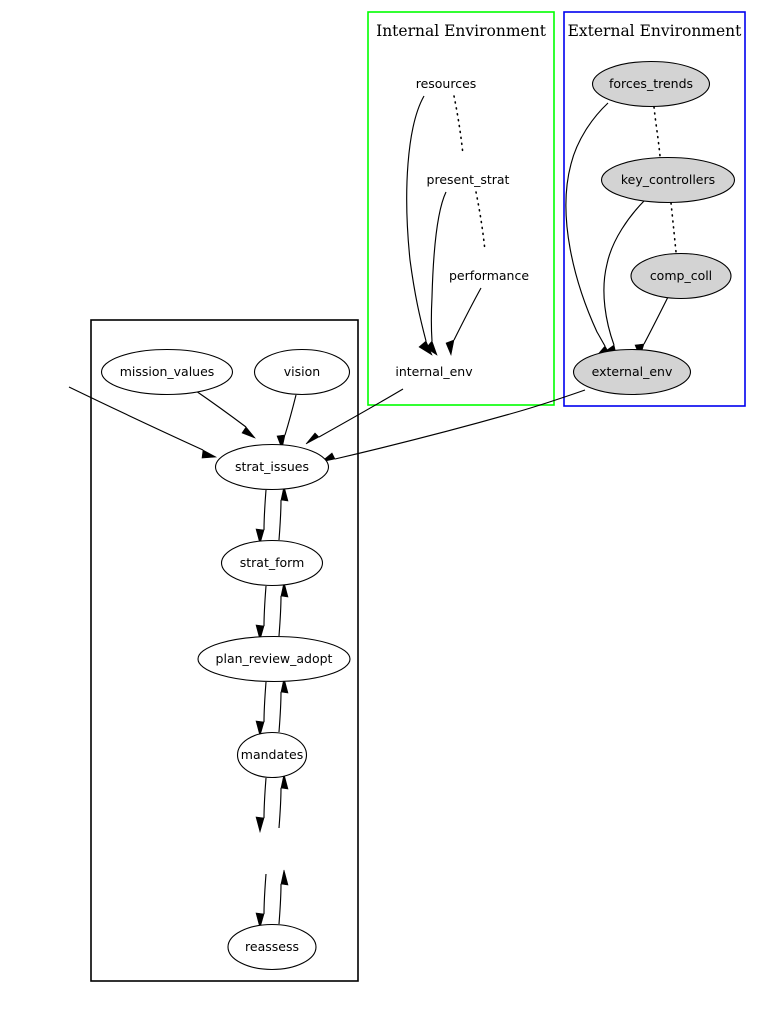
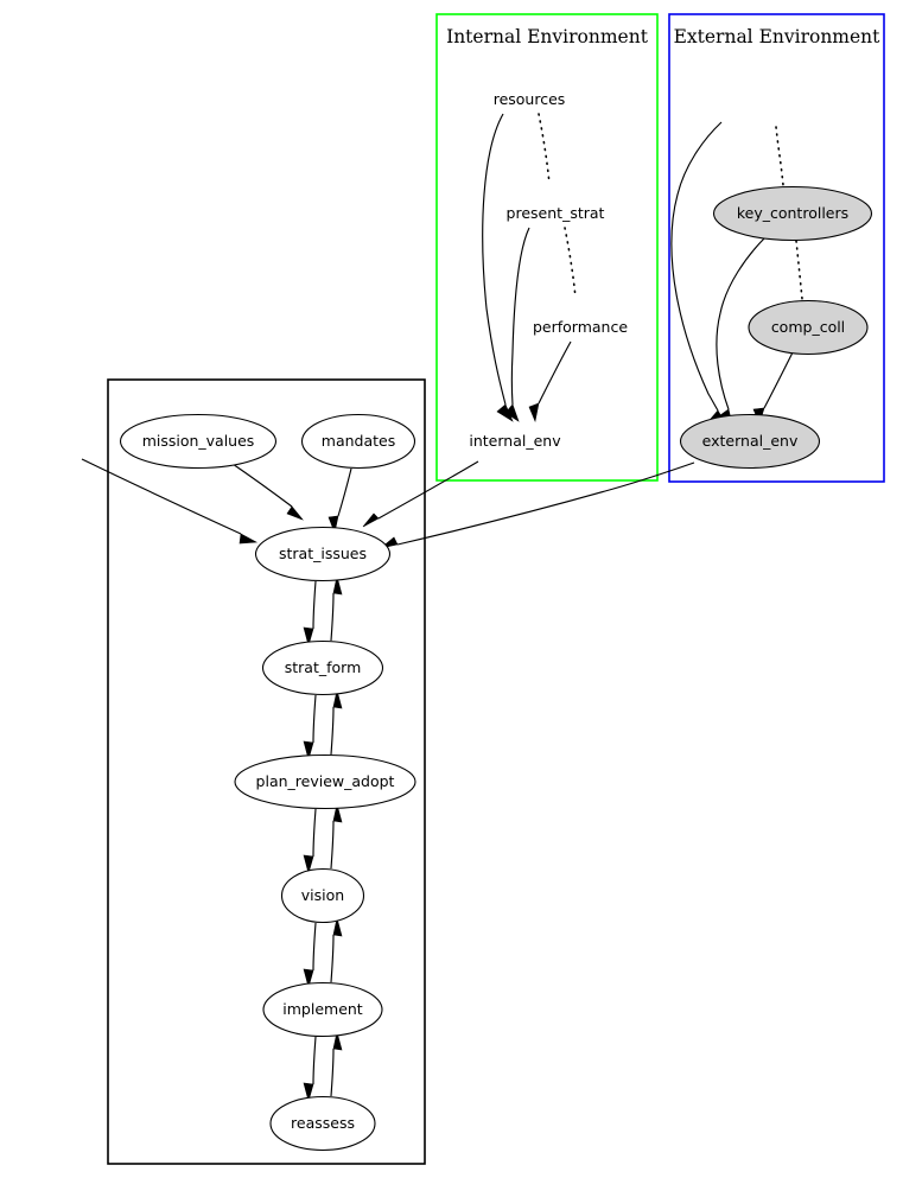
  Internal Environment
  External Environment
  resources
  present_strat
  performance
  internal_env
- forces_trends
  key_controllers
  comp_coll
  external_env
  mission_values
- vision
+ mandates
  strat_issues
  strat_form
  plan_review_adopt
- mandates
+ vision
+ implement
  reassess
